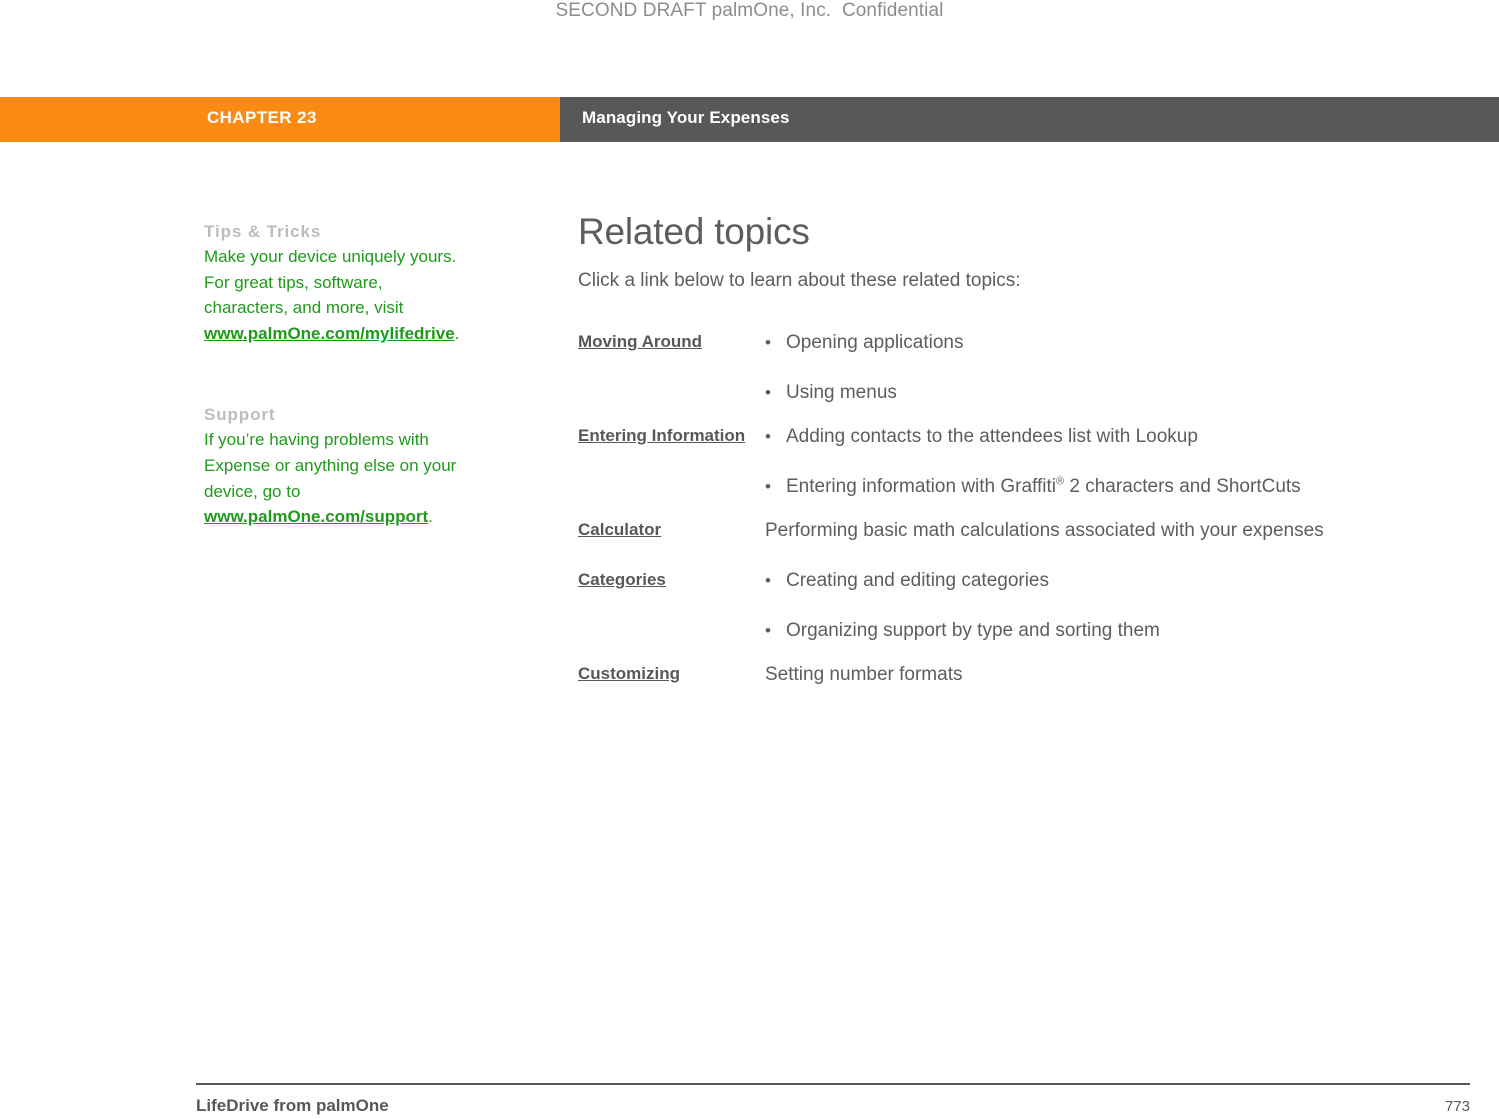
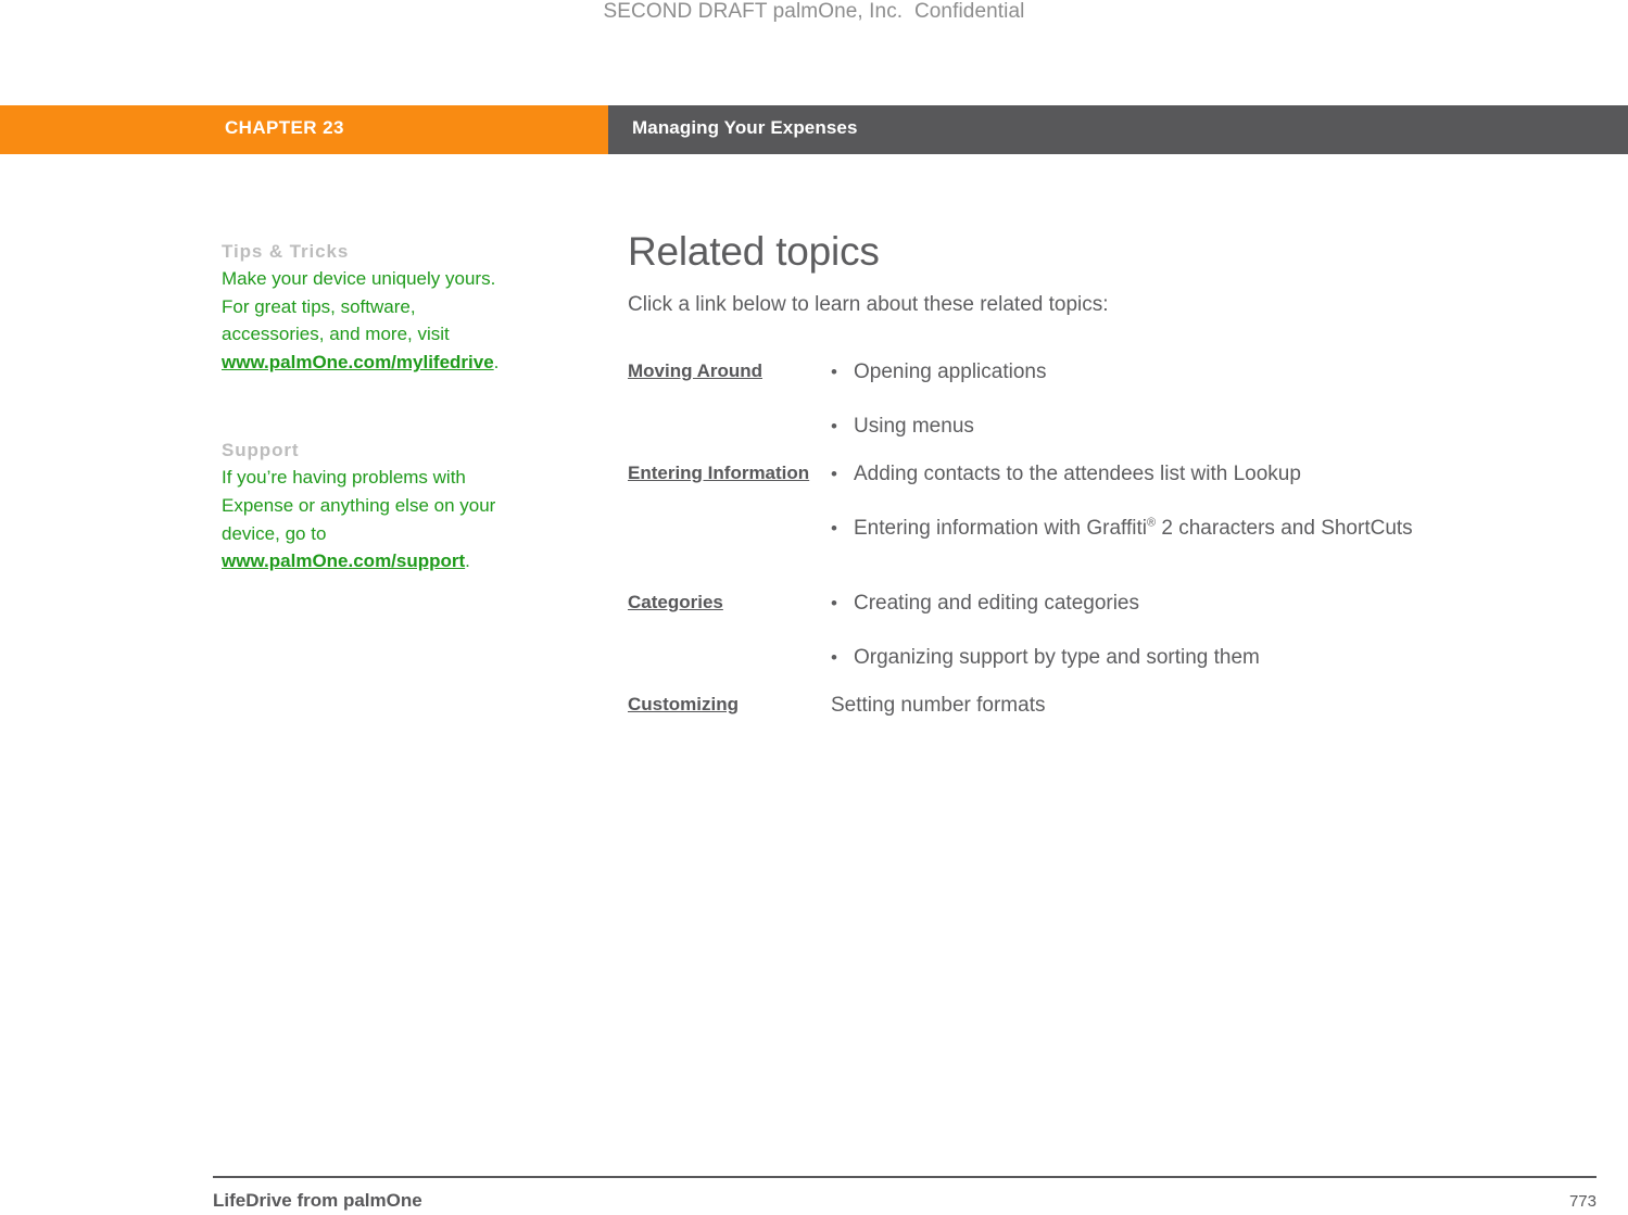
  SECOND DRAFT palmOne, Inc. Confidential
  CHAPTER 23
  Managing Your Expenses
  Tips & Tricks
- Make your device uniquely yours. For great tips, software, characters, and more, visit www.palmOne.com/mylifedrive.
+ Make your device uniquely yours. For great tips, software, accessories, and more, visit www.palmOne.com/mylifedrive.
  Support
  If you’re having problems with Expense or anything else on your device, go to www.palmOne.com/support.
  Related topics
  Click a link below to learn about these related topics:
  Moving Around
  •
  Opening applications
  •
  Using menus
  Entering Information
  •
  Adding contacts to the attendees list with Lookup
  •
  Entering information with Graffiti® 2 characters and ShortCuts
- Calculator
- Performing basic math calculations associated with your expenses
  Categories
  •
  Creating and editing categories
  •
  Organizing support by type and sorting them
  Customizing
  Setting number formats
  LifeDrive from palmOne
  773
